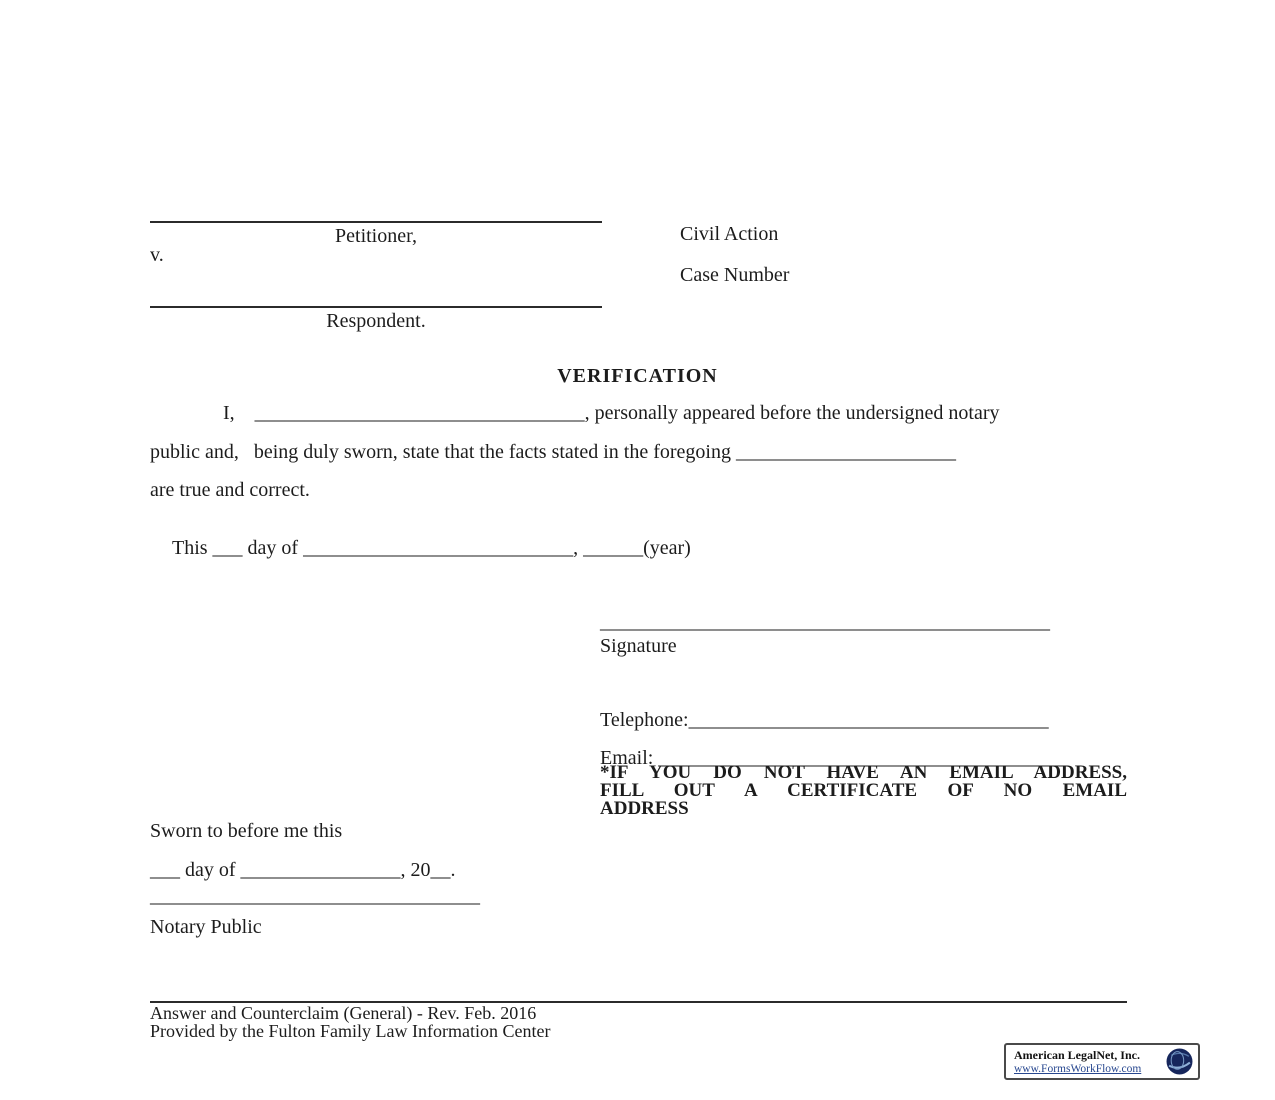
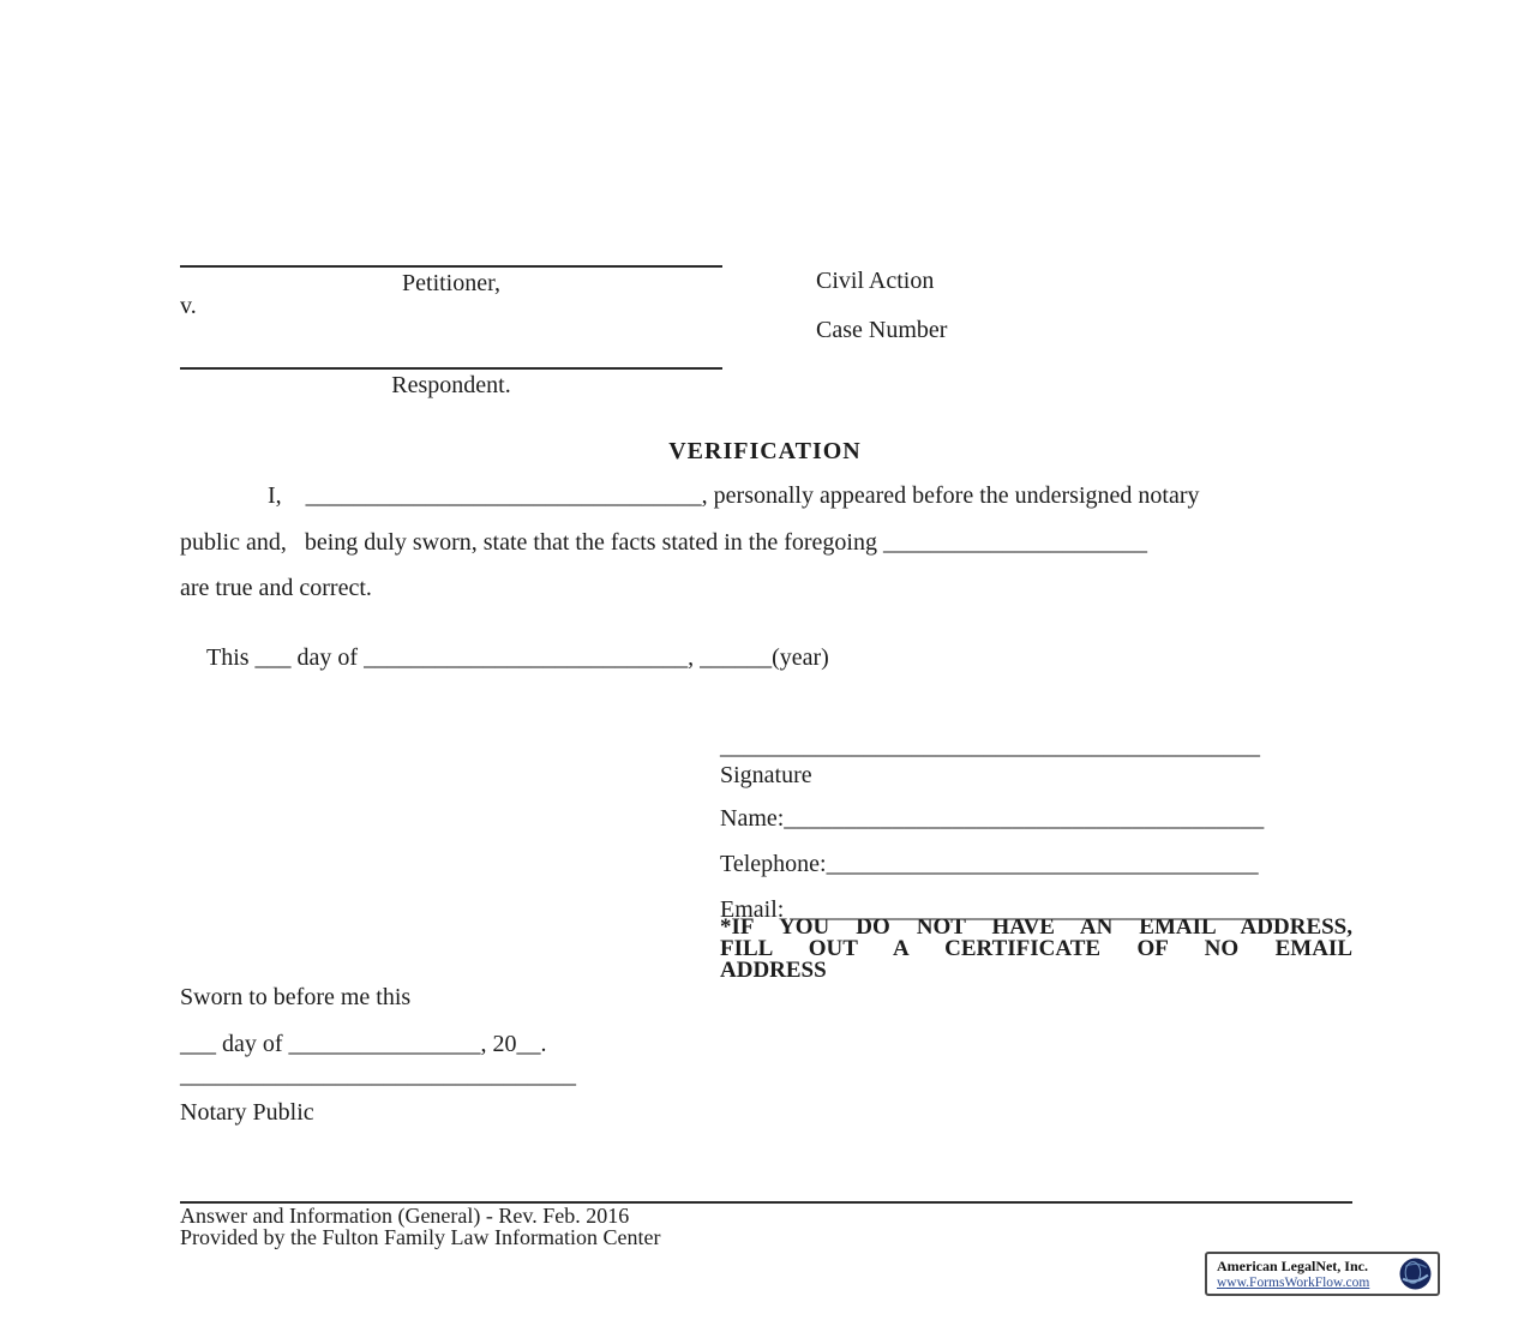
  Petitioner,
  Civil Action
  v.
  Case Number
  Respondent.
  VERIFICATION
  I, _________________________________, personally appeared before the undersigned notary
  public and, being duly sworn, state that the facts stated in the foregoing ______________________
  are true and correct.
  This ___ day of ___________________________, ______(year)
  _____________________________________________
  Signature
+ Name:________________________________________
  Telephone:____________________________________
  Email: _________________________________________
  *IF YOU DO NOT HAVE AN EMAIL ADDRESS,
  FILL OUT A CERTIFICATE OF NO EMAIL
  ADDRESS
  Sworn to before me this
  ___ day of ________________, 20__.
  _________________________________
  Notary Public
- Answer and Counterclaim (General) - Rev. Feb. 2016
+ Answer and Information (General) - Rev. Feb. 2016
  Provided by the Fulton Family Law Information Center
  American LegalNet, Inc.
  www.FormsWorkFlow.com
